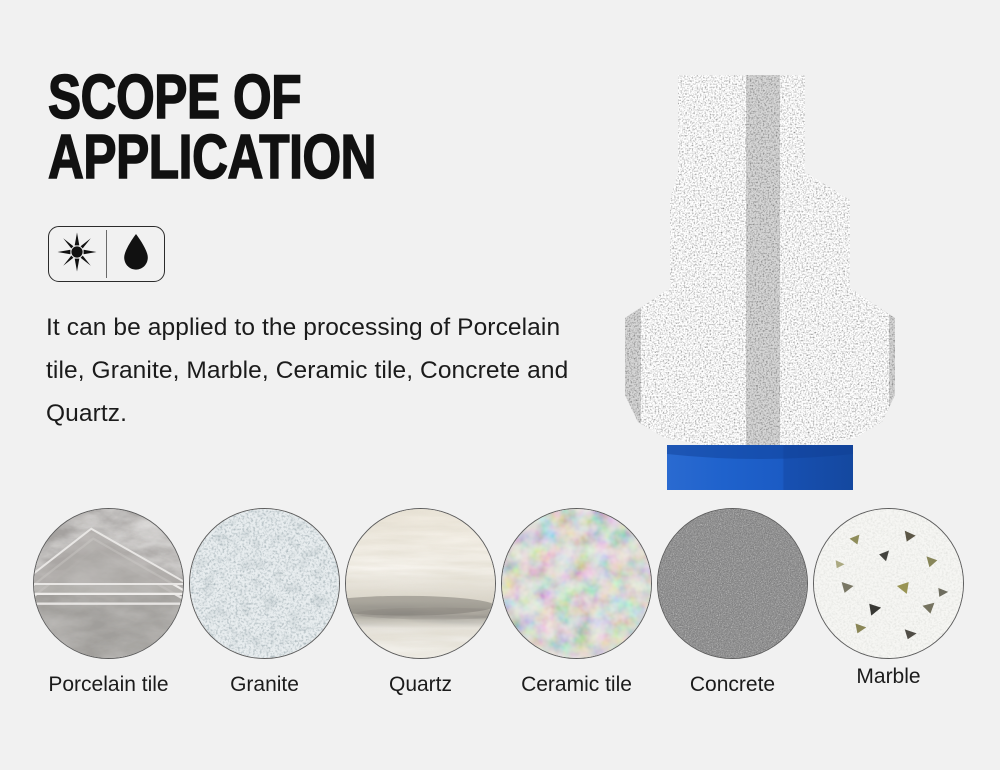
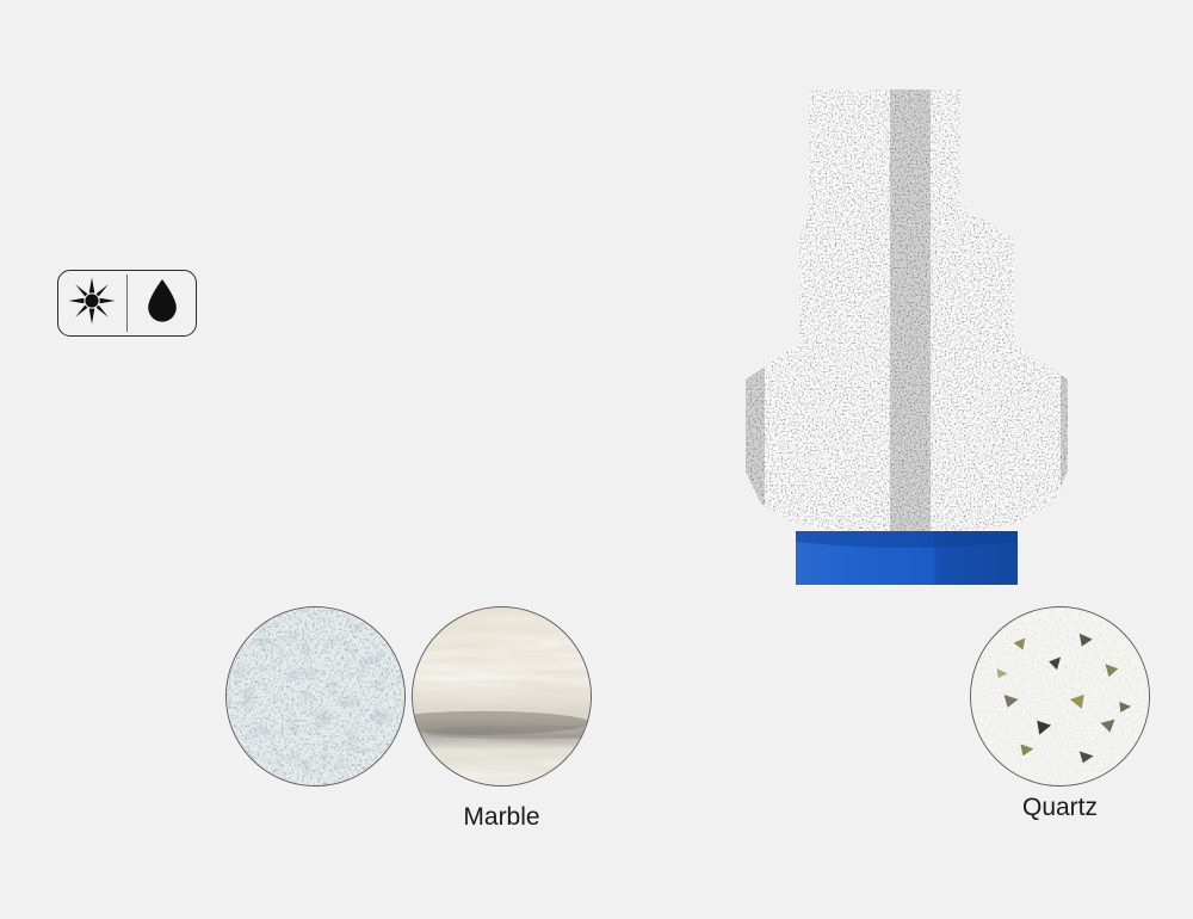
- SCOPE OF
- APPLICATION
- It can be applied to the processing of Porcelain tile, Granite, Marble, Ceramic tile, Concrete and Quartz.
- Porcelain tile
- Granite
- Quartz
+ Marble
- Ceramic tile
- Concrete
- Marble
+ Quartz
